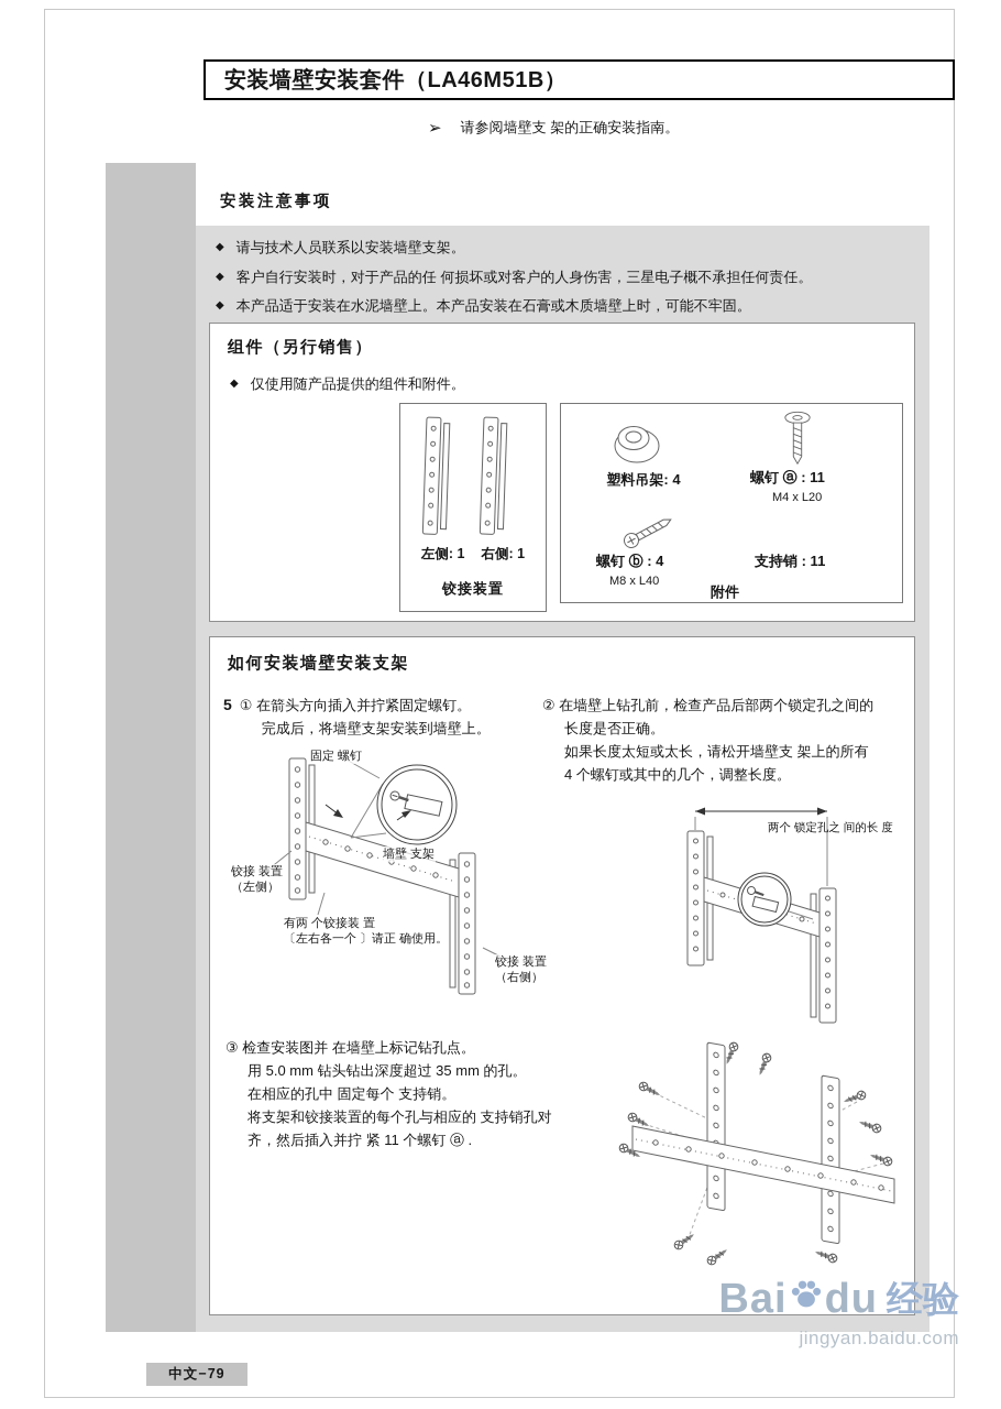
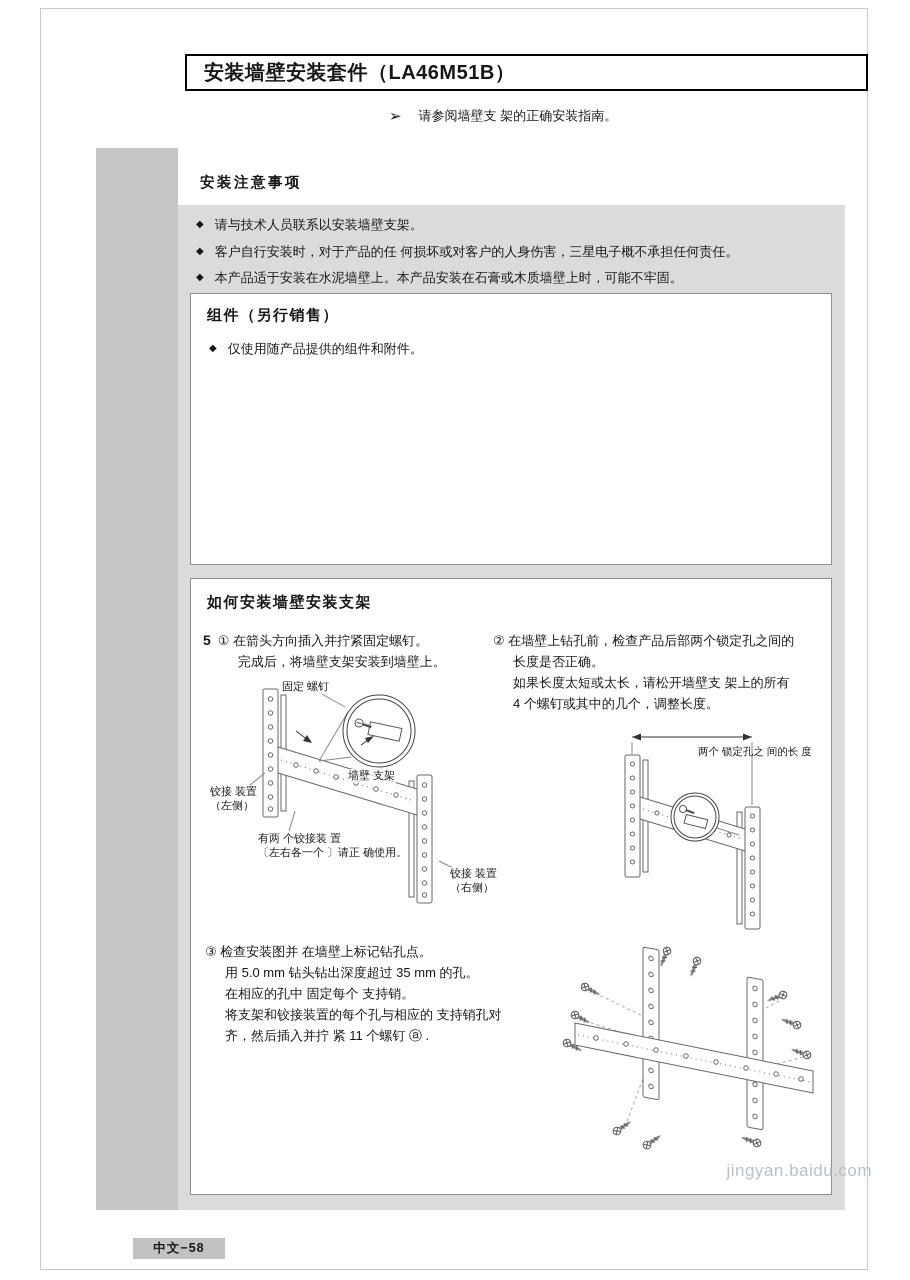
  安装墙壁安装套件（LA46M51B）
  ➢
  请参阅墙壁支 架的正确安装指南。
  安装注意事项
  ◆
  请与技术人员联系以安装墙壁支架。
  ◆
  客户自行安装时，对于产品的任 何损坏或对客户的人身伤害，三星电子概不承担任何责任。
  ◆
  本产品适于安装在水泥墙壁上。本产品安装在石膏或木质墙壁上时，可能不牢固。
  组件（另行销售）
  ◆
  仅使用随产品提供的组件和附件。
- 左侧: 1
- 右侧: 1
- 铰接装置
- 塑料吊架: 4
- 螺钉 ⓐ : 11
- M4 x L20
- 螺钉 ⓑ : 4
- M8 x L40
- 支持销 : 11
- 附件
  如何安装墙壁安装支架
  5
  ① 在箭头方向插入并拧紧固定螺钉。
  完成后，将墙壁支架安装到墙壁上。
  ② 在墙壁上钻孔前，检查产品后部两个锁定孔之间的
  长度是否正确。
  如果长度太短或太长，请松开墙壁支 架上的所有
  4 个螺钉或其中的几个，调整长度。
  固定 螺钉
  墙壁 支架
  铰接 装置
  （左侧）
  有两 个铰接装 置
  〔左右各一个 〕请正 确使用。
  铰接 装置
  （右侧）
  两个 锁定孔之 间的长 度
  ③ 检查安装图并 在墙壁上标记钻孔点。
  用 5.0 mm 钻头钻出深度超过 35 mm 的孔。
  在相应的孔中 固定每个 支持销。
  将支架和铰接装置的每个孔与相应的 支持销孔对
  齐，然后插入并拧 紧 11 个螺钉 ⓐ .
- 中文−79
+ 中文−58
- Bai
- du
- 经验
  jingyan.baidu.com
